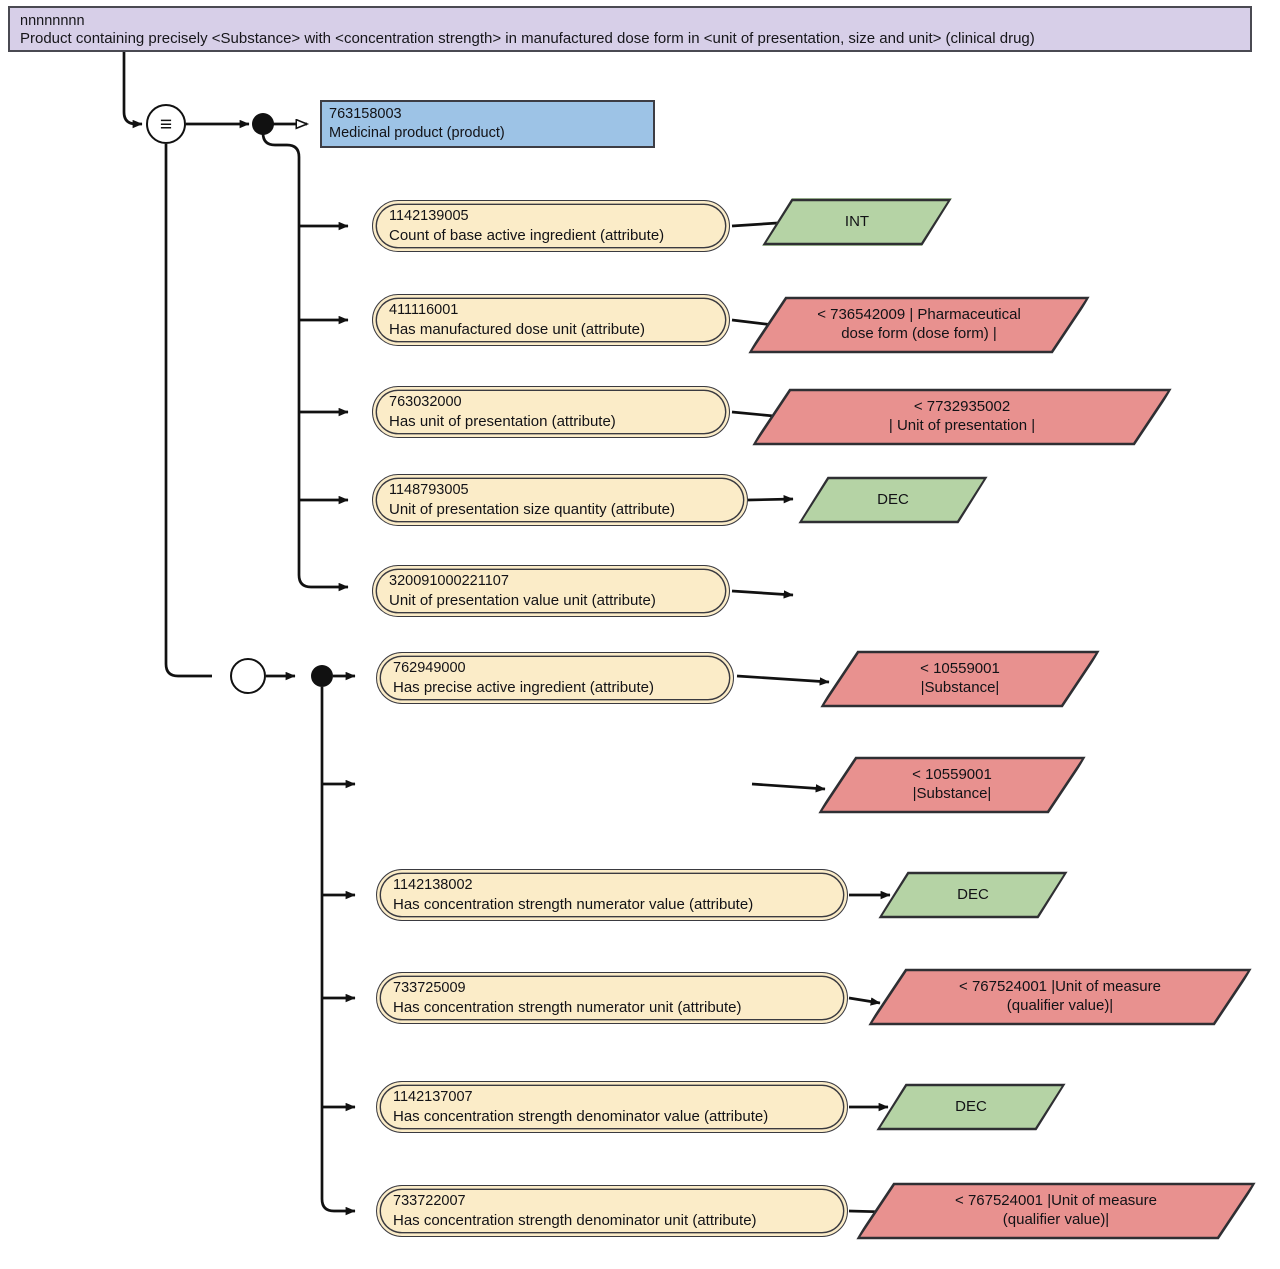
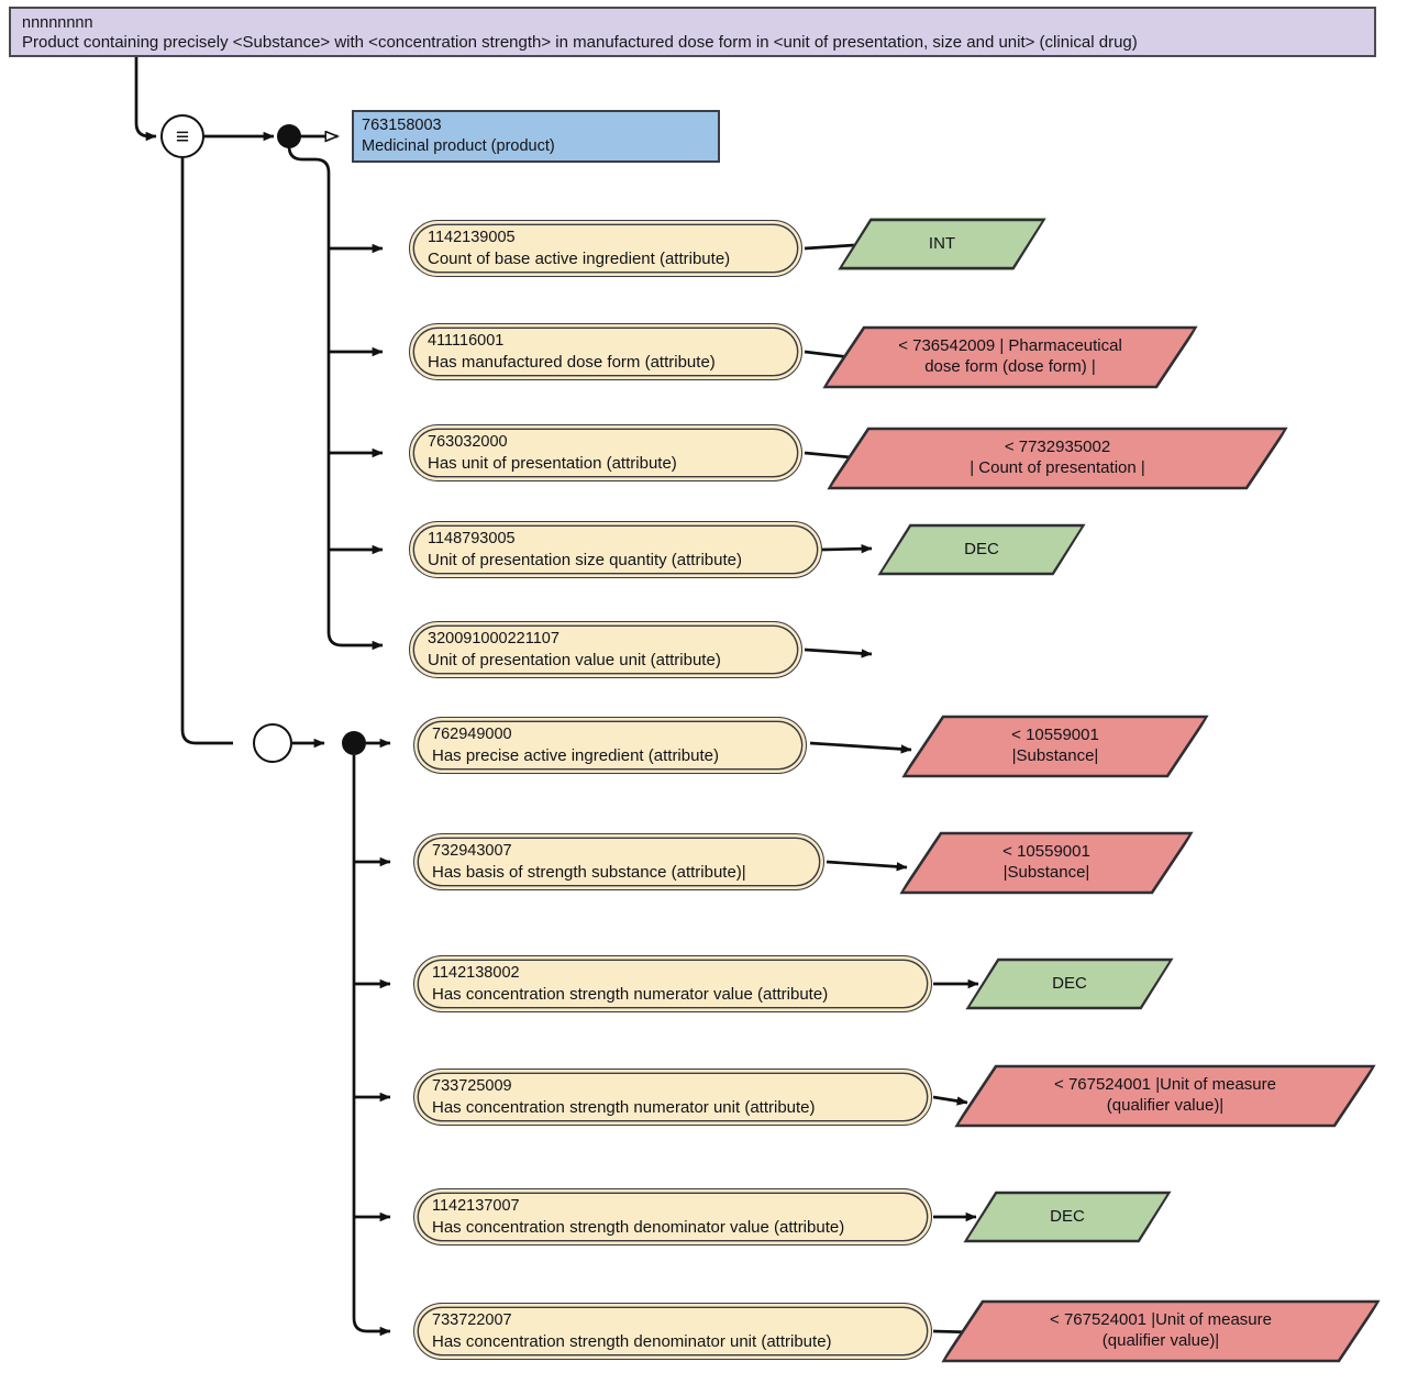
  nnnnnnnn
  Product containing precisely <Substance> with <concentration strength> in manufactured dose form in <unit of presentation, size and unit> (clinical drug)
  ≡
  763158003
  Medicinal product (product)
  1142139005
  Count of base active ingredient (attribute)
  INT
  411116001
- Has manufactured dose unit (attribute)
+ Has manufactured dose form (attribute)
  < 736542009 | Pharmaceutical
  dose form (dose form) |
  763032000
  Has unit of presentation (attribute)
  < 7732935002
- | Unit of presentation |
+ | Count of presentation |
  1148793005
  Unit of presentation size quantity (attribute)
  DEC
  320091000221107
  Unit of presentation value unit (attribute)
  762949000
  Has precise active ingredient (attribute)
  < 10559001
  |Substance|
+ 732943007
+ Has basis of strength substance (attribute)|
  < 10559001
  |Substance|
  1142138002
  Has concentration strength numerator value (attribute)
  DEC
  733725009
  Has concentration strength numerator unit (attribute)
  < 767524001 |Unit of measure
  (qualifier value)|
  1142137007
  Has concentration strength denominator value (attribute)
  DEC
  733722007
  Has concentration strength denominator unit (attribute)
  < 767524001 |Unit of measure
  (qualifier value)|
